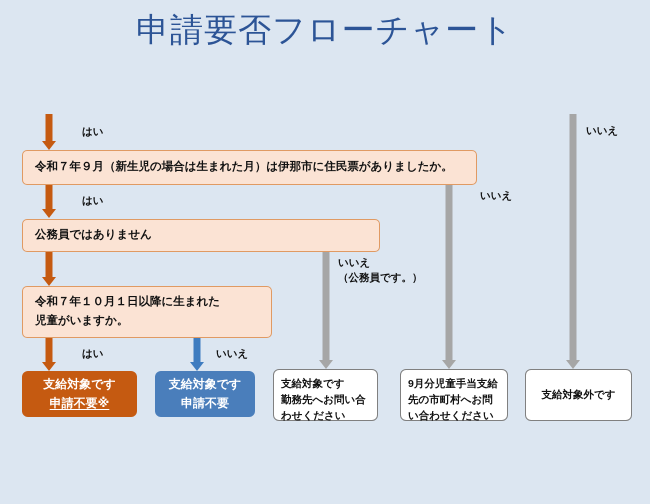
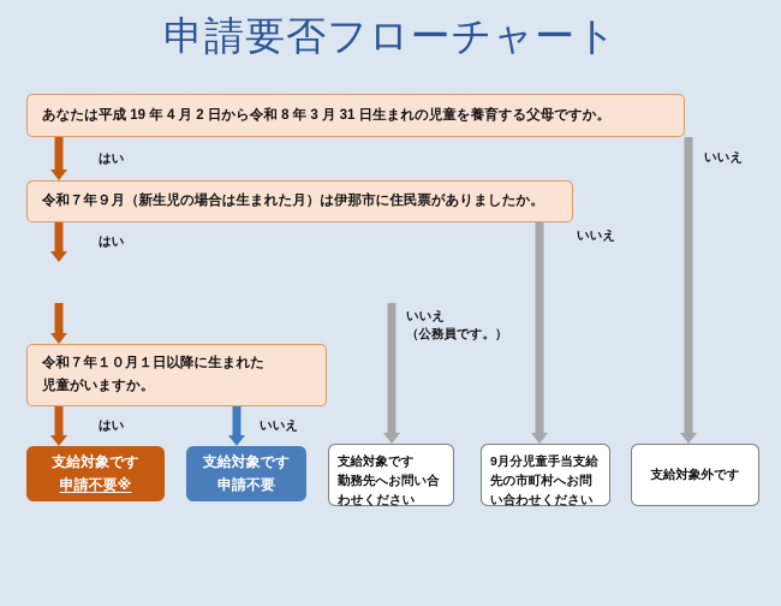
  申請要否フローチャート
+ あなたは平成 19 年 4 月 2 日から令和 8 年 3 月 31 日生まれの児童を養育する父母ですか。
  はい
  いいえ
  令和７年９月（新生児の場合は生まれた月）は伊那市に住民票がありましたか。
  はい
  いいえ
- 公務員ではありません
  いいえ
  （公務員です。）
  令和７年１０月１日以降に生まれた
  児童がいますか。
  はい
  いいえ
  支給対象です
  申請不要※
  支給対象です
  申請不要
  支給対象です
  勤務先へお問い合
  わせください
  9月分児童手当支給
  先の市町村へお問
  い合わせください
  支給対象外です
